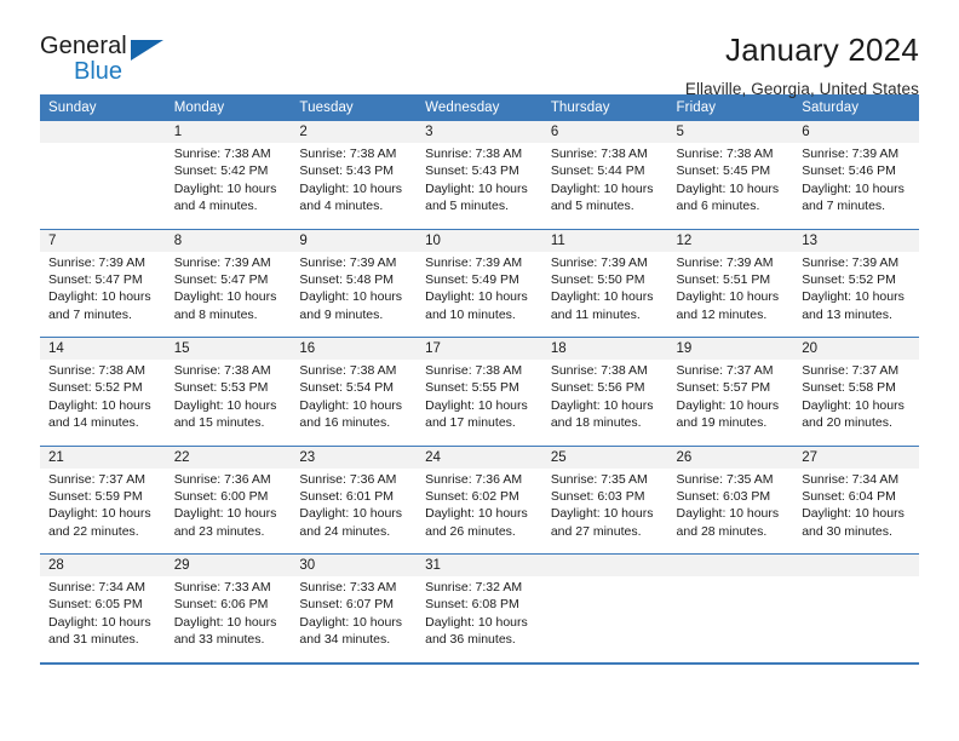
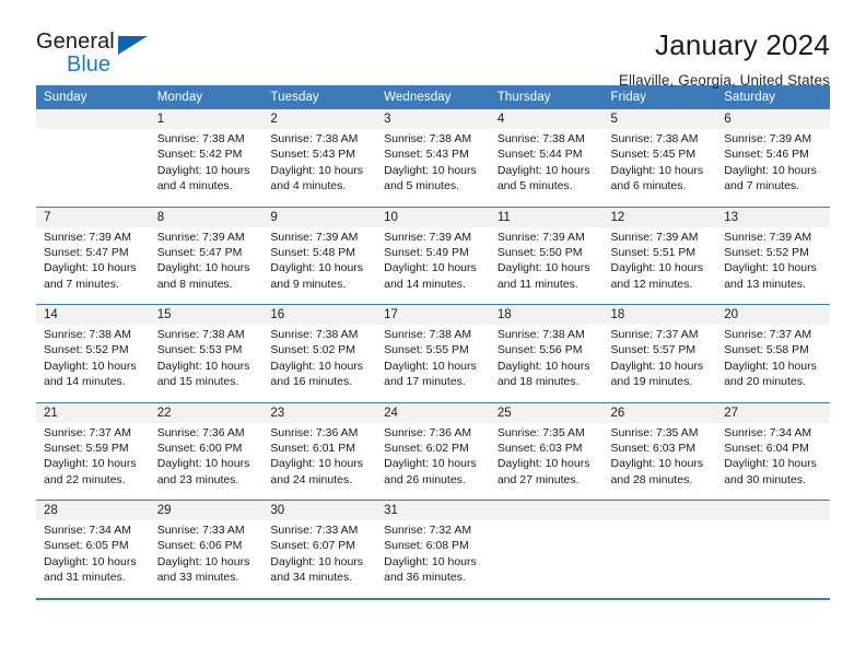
  General
  Blue
  January 2024
  Ellaville, Georgia, United States
  Sunday	Monday	Tuesday	Wednesday	Thursday	Friday	Saturday
- 	1	2	3	6	5	6
+ 	1	2	3	4	5	6
  	Sunrise: 7:38 AMSunset: 5:42 PMDaylight: 10 hoursand 4 minutes.	Sunrise: 7:38 AMSunset: 5:43 PMDaylight: 10 hoursand 4 minutes.	Sunrise: 7:38 AMSunset: 5:43 PMDaylight: 10 hoursand 5 minutes.	Sunrise: 7:38 AMSunset: 5:44 PMDaylight: 10 hoursand 5 minutes.	Sunrise: 7:38 AMSunset: 5:45 PMDaylight: 10 hoursand 6 minutes.	Sunrise: 7:39 AMSunset: 5:46 PMDaylight: 10 hoursand 7 minutes.
  7	8	9	10	11	12	13
- Sunrise: 7:39 AMSunset: 5:47 PMDaylight: 10 hoursand 7 minutes.	Sunrise: 7:39 AMSunset: 5:47 PMDaylight: 10 hoursand 8 minutes.	Sunrise: 7:39 AMSunset: 5:48 PMDaylight: 10 hoursand 9 minutes.	Sunrise: 7:39 AMSunset: 5:49 PMDaylight: 10 hoursand 10 minutes.	Sunrise: 7:39 AMSunset: 5:50 PMDaylight: 10 hoursand 11 minutes.	Sunrise: 7:39 AMSunset: 5:51 PMDaylight: 10 hoursand 12 minutes.	Sunrise: 7:39 AMSunset: 5:52 PMDaylight: 10 hoursand 13 minutes.
+ Sunrise: 7:39 AMSunset: 5:47 PMDaylight: 10 hoursand 7 minutes.	Sunrise: 7:39 AMSunset: 5:47 PMDaylight: 10 hoursand 8 minutes.	Sunrise: 7:39 AMSunset: 5:48 PMDaylight: 10 hoursand 9 minutes.	Sunrise: 7:39 AMSunset: 5:49 PMDaylight: 10 hoursand 14 minutes.	Sunrise: 7:39 AMSunset: 5:50 PMDaylight: 10 hoursand 11 minutes.	Sunrise: 7:39 AMSunset: 5:51 PMDaylight: 10 hoursand 12 minutes.	Sunrise: 7:39 AMSunset: 5:52 PMDaylight: 10 hoursand 13 minutes.
- 14	15	16	17	18	19	20
+ 14	15	16	17	18	18	20
- Sunrise: 7:38 AMSunset: 5:52 PMDaylight: 10 hoursand 14 minutes.	Sunrise: 7:38 AMSunset: 5:53 PMDaylight: 10 hoursand 15 minutes.	Sunrise: 7:38 AMSunset: 5:54 PMDaylight: 10 hoursand 16 minutes.	Sunrise: 7:38 AMSunset: 5:55 PMDaylight: 10 hoursand 17 minutes.	Sunrise: 7:38 AMSunset: 5:56 PMDaylight: 10 hoursand 18 minutes.	Sunrise: 7:37 AMSunset: 5:57 PMDaylight: 10 hoursand 19 minutes.	Sunrise: 7:37 AMSunset: 5:58 PMDaylight: 10 hoursand 20 minutes.
+ Sunrise: 7:38 AMSunset: 5:52 PMDaylight: 10 hoursand 14 minutes.	Sunrise: 7:38 AMSunset: 5:53 PMDaylight: 10 hoursand 15 minutes.	Sunrise: 7:38 AMSunset: 5:02 PMDaylight: 10 hoursand 16 minutes.	Sunrise: 7:38 AMSunset: 5:55 PMDaylight: 10 hoursand 17 minutes.	Sunrise: 7:38 AMSunset: 5:56 PMDaylight: 10 hoursand 18 minutes.	Sunrise: 7:37 AMSunset: 5:57 PMDaylight: 10 hoursand 19 minutes.	Sunrise: 7:37 AMSunset: 5:58 PMDaylight: 10 hoursand 20 minutes.
  21	22	23	24	25	26	27
  Sunrise: 7:37 AMSunset: 5:59 PMDaylight: 10 hoursand 22 minutes.	Sunrise: 7:36 AMSunset: 6:00 PMDaylight: 10 hoursand 23 minutes.	Sunrise: 7:36 AMSunset: 6:01 PMDaylight: 10 hoursand 24 minutes.	Sunrise: 7:36 AMSunset: 6:02 PMDaylight: 10 hoursand 26 minutes.	Sunrise: 7:35 AMSunset: 6:03 PMDaylight: 10 hoursand 27 minutes.	Sunrise: 7:35 AMSunset: 6:03 PMDaylight: 10 hoursand 28 minutes.	Sunrise: 7:34 AMSunset: 6:04 PMDaylight: 10 hoursand 30 minutes.
  28	29	30	31
  Sunrise: 7:34 AMSunset: 6:05 PMDaylight: 10 hoursand 31 minutes.	Sunrise: 7:33 AMSunset: 6:06 PMDaylight: 10 hoursand 33 minutes.	Sunrise: 7:33 AMSunset: 6:07 PMDaylight: 10 hoursand 34 minutes.	Sunrise: 7:32 AMSunset: 6:08 PMDaylight: 10 hoursand 36 minutes.
